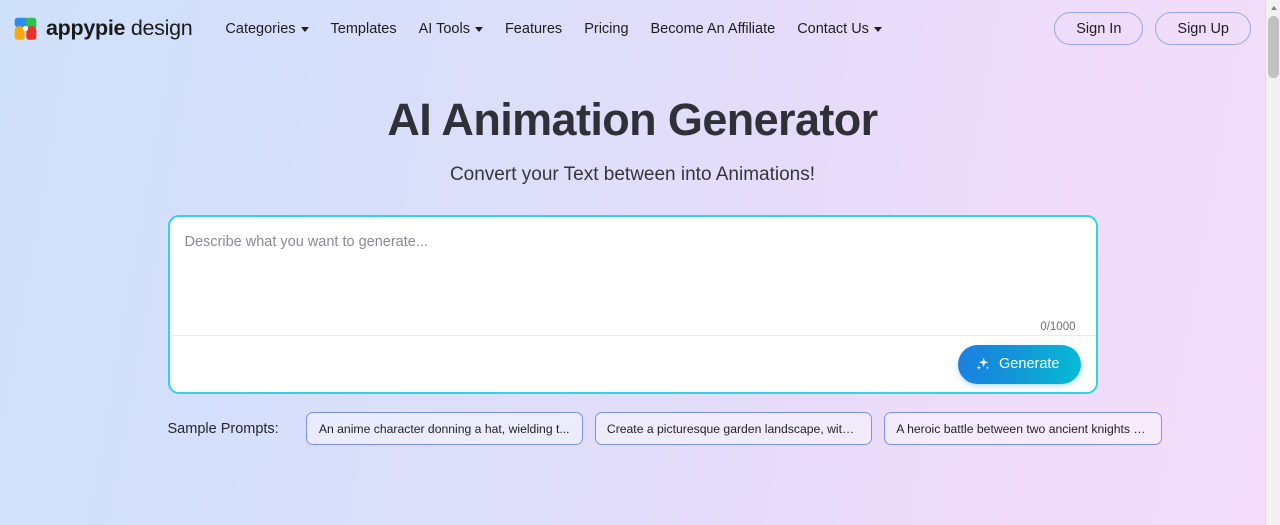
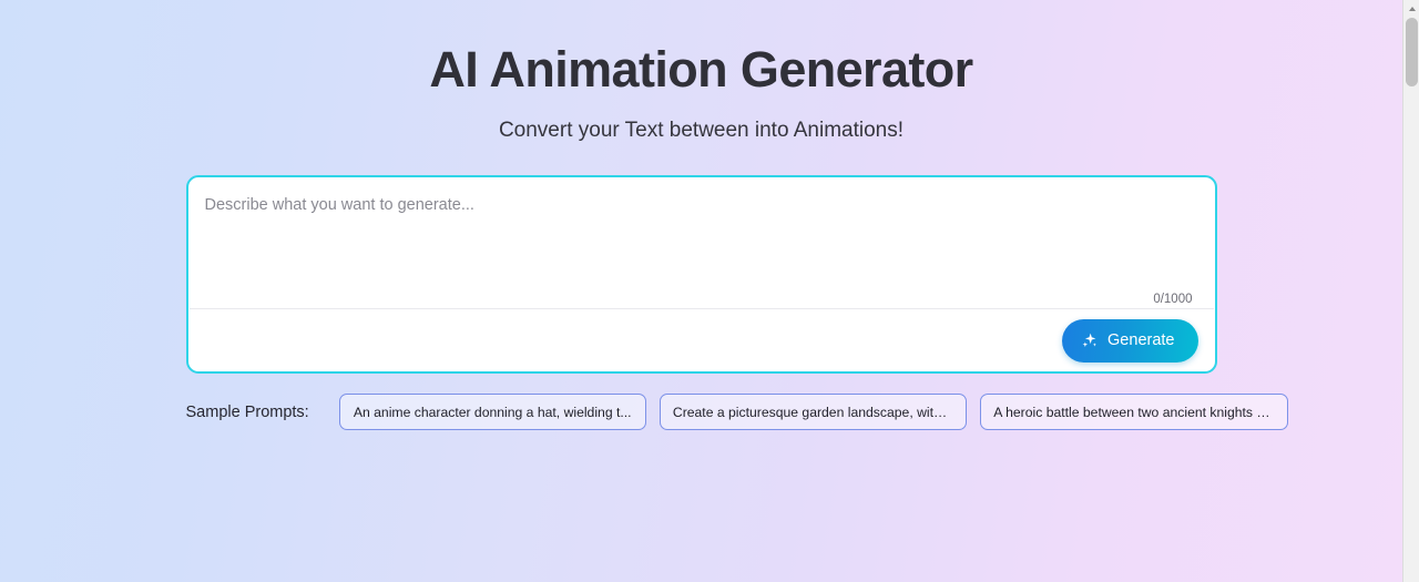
- appypie design
- Categories
- Templates
- AI Tools
- Features
- Pricing
- Become An Affiliate
- Contact Us
- Sign In
- Sign Up
  AI Animation Generator
  Convert your Text between into Animations!
  Describe what you want to generate...
  0/1000
  Generate
  Sample Prompts:
  An anime character donning a hat, wielding t...
  Create a picturesque garden landscape, with ..
  A heroic battle between two ancient knights o...
